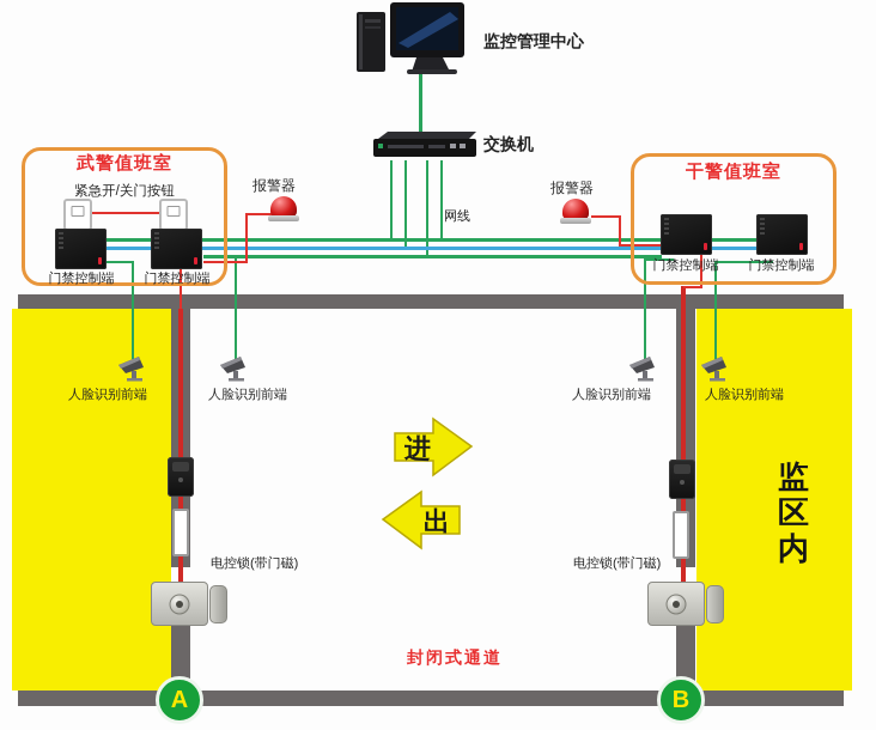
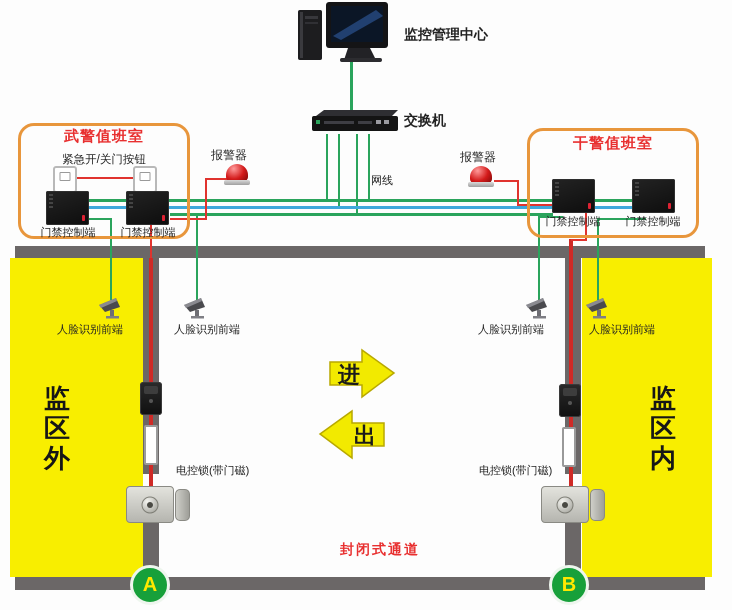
  监控管理中心
  交换机
  网线
  武警值班室
  紧急开/关门按钮
  门禁控制端
  门禁控制端
  干警值班室
  门禁控制端
  门禁控制端
  报警器
  报警器
  人脸识别前端
  人脸识别前端
  人脸识别前端
  人脸识别前端
  电控锁(带门磁)
  电控锁(带门磁)
  进
  出
+ 监区外
  监区内
  封闭式通道
  A
  B
